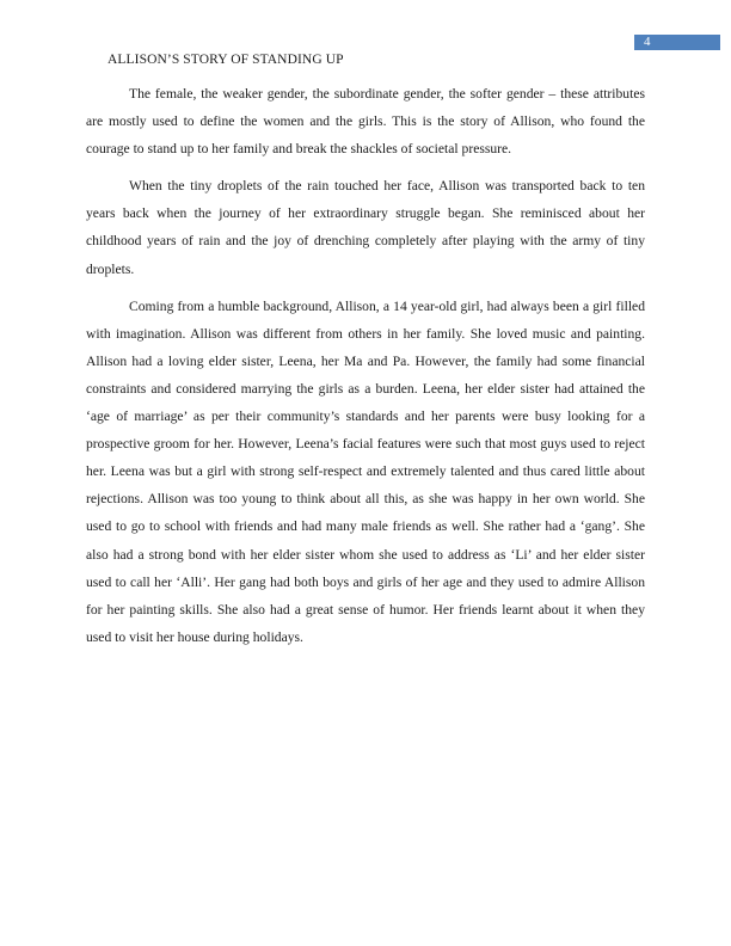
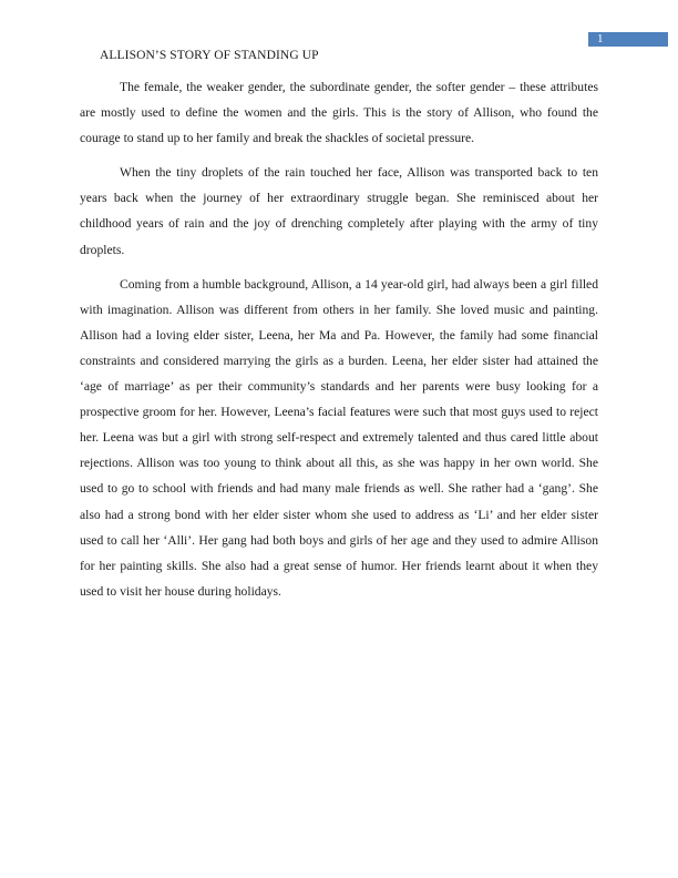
- 4
+ 1
  ALLISON’S STORY OF STANDING UP
  The female, the weaker gender, the subordinate gender, the softer gender – these attributes are mostly used to define the women and the girls. This is the story of Allison, who found the courage to stand up to her family and break the shackles of societal pressure.
  When the tiny droplets of the rain touched her face, Allison was transported back to ten years back when the journey of her extraordinary struggle began. She reminisced about her childhood years of rain and the joy of drenching completely after playing with the army of tiny droplets.
  Coming from a humble background, Allison, a 14 year-old girl, had always been a girl filled with imagination. Allison was different from others in her family. She loved music and painting. Allison had a loving elder sister, Leena, her Ma and Pa. However, the family had some financial constraints and considered marrying the girls as a burden. Leena, her elder sister had attained the ‘age of marriage’ as per their community’s standards and her parents were busy looking for a prospective groom for her. However, Leena’s facial features were such that most guys used to reject her. Leena was but a girl with strong self-respect and extremely talented and thus cared little about rejections. Allison was too young to think about all this, as she was happy in her own world. She used to go to school with friends and had many male friends as well. She rather had a ‘gang’. She also had a strong bond with her elder sister whom she used to address as ‘Li’ and her elder sister used to call her ‘Alli’. Her gang had both boys and girls of her age and they used to admire Allison for her painting skills. She also had a great sense of humor. Her friends learnt about it when they used to visit her house during holidays.
